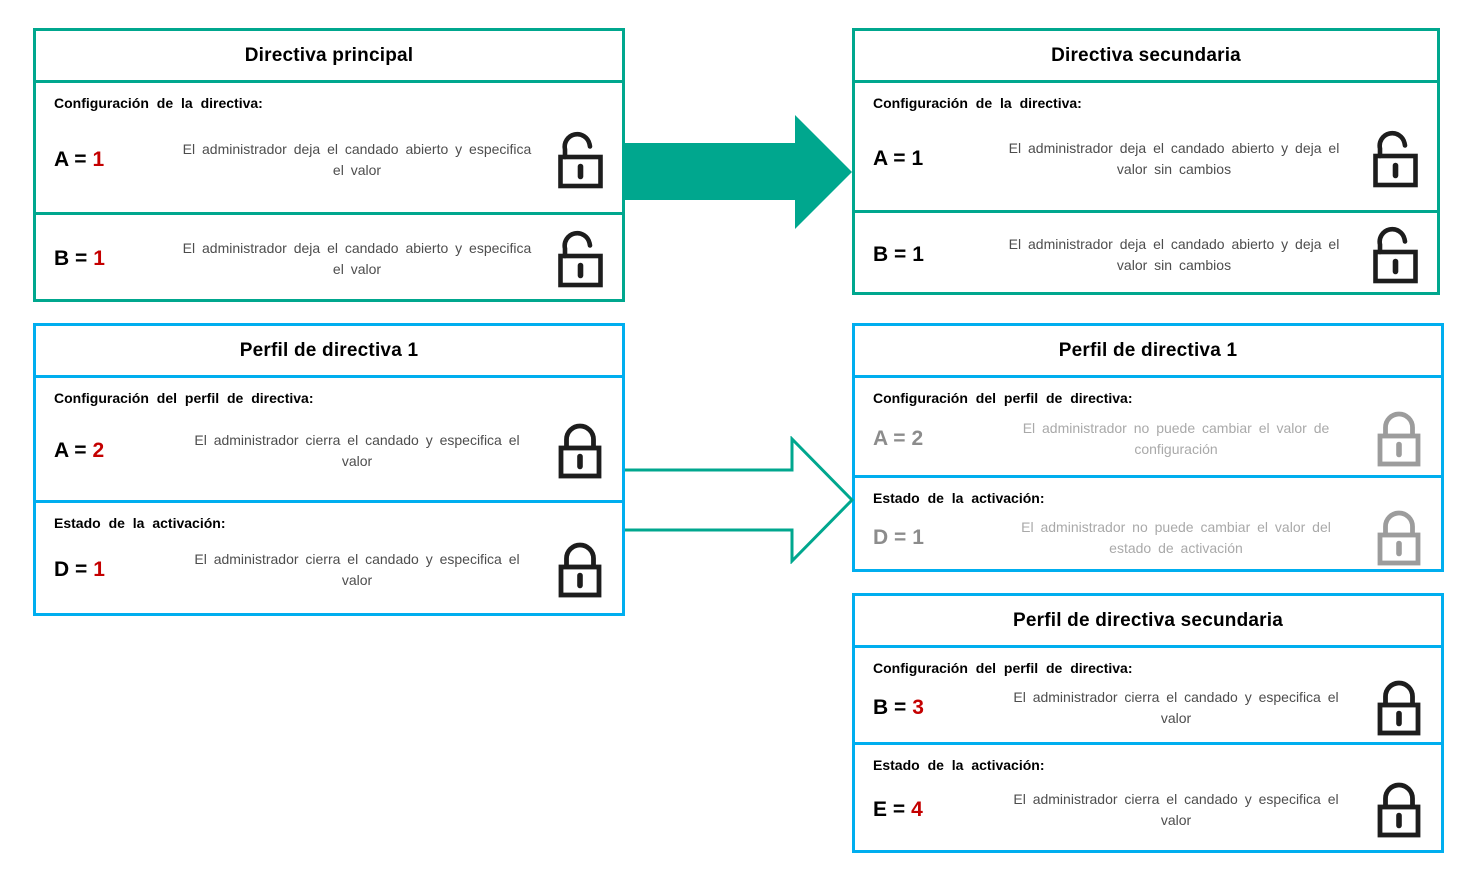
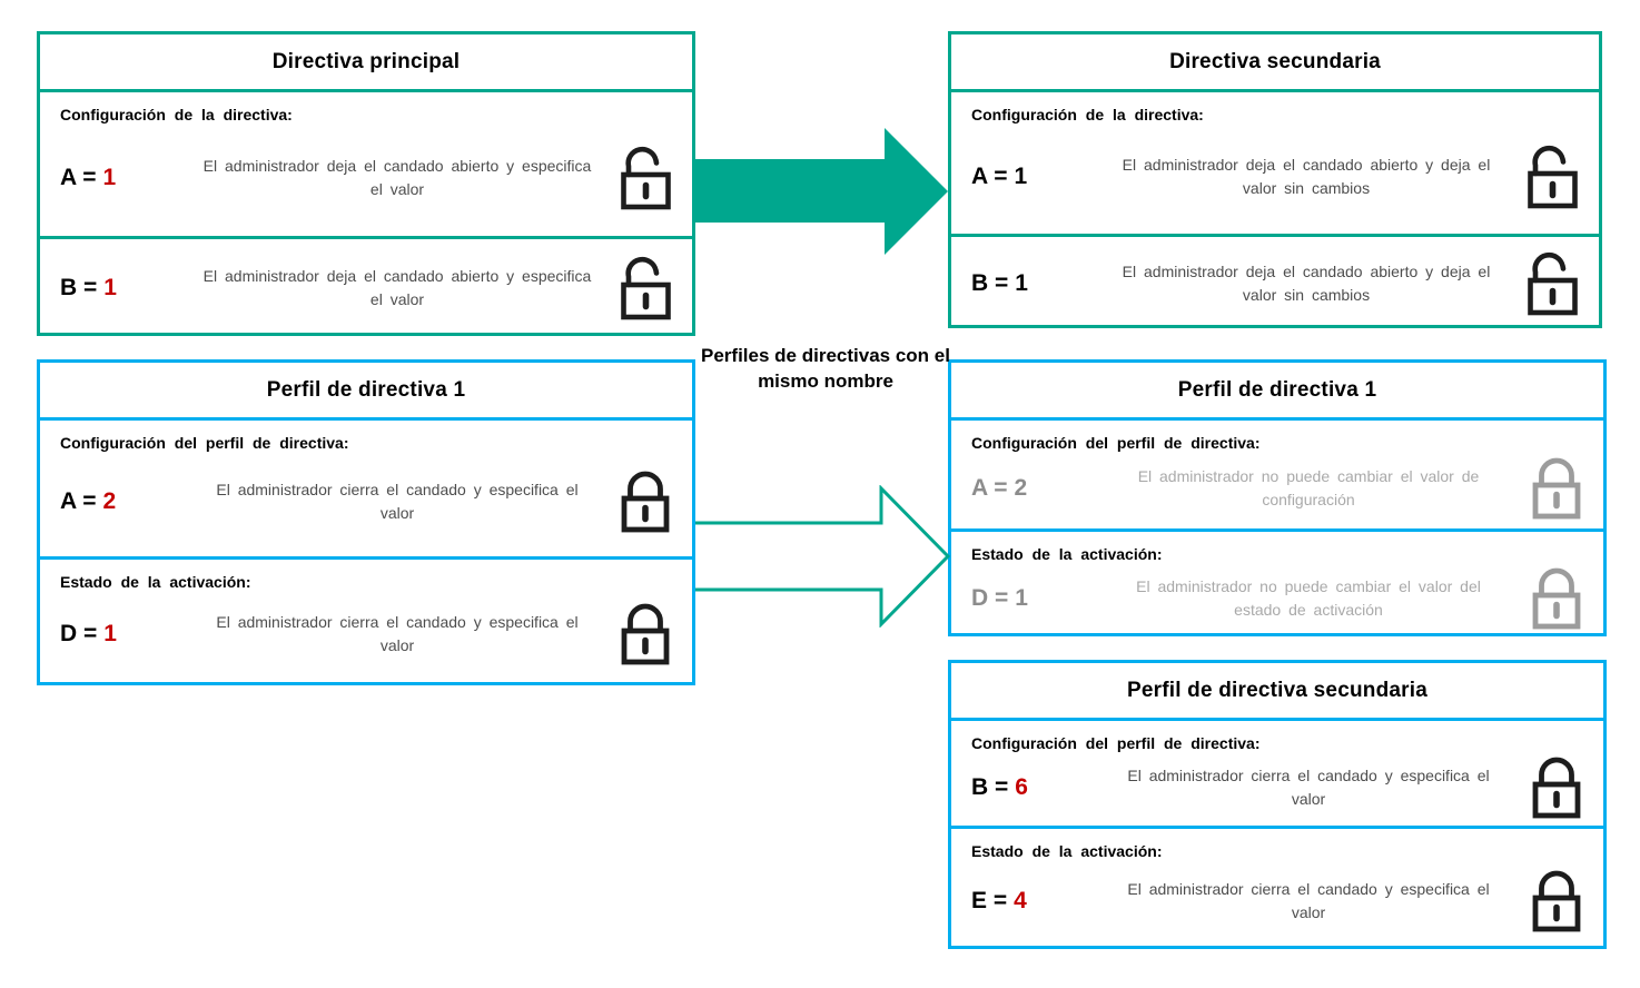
  Directiva principal
  Configuración de la directiva:
  A = 1
  El administrador deja el candado abierto y especifica el valor
  B = 1
  El administrador deja el candado abierto y especifica el valor
  Directiva secundaria
  Configuración de la directiva:
  A = 1
  El administrador deja el candado abierto y deja el valor sin cambios
  B = 1
  El administrador deja el candado abierto y deja el valor sin cambios
  Perfil de directiva 1
  Configuración del perfil de directiva:
  A = 2
  El administrador cierra el candado y especifica el valor
  Estado de la activación:
  D = 1
  El administrador cierra el candado y especifica el valor
  Perfil de directiva 1
  Configuración del perfil de directiva:
  A = 2
  El administrador no puede cambiar el valor de configuración
  Estado de la activación:
  D = 1
  El administrador no puede cambiar el valor del estado de activación
  Perfil de directiva secundaria
  Configuración del perfil de directiva:
- B = 3
+ B = 6
  El administrador cierra el candado y especifica el valor
  Estado de la activación:
  E = 4
  El administrador cierra el candado y especifica el valor
+ Perfiles de directivas con el mismo nombre
